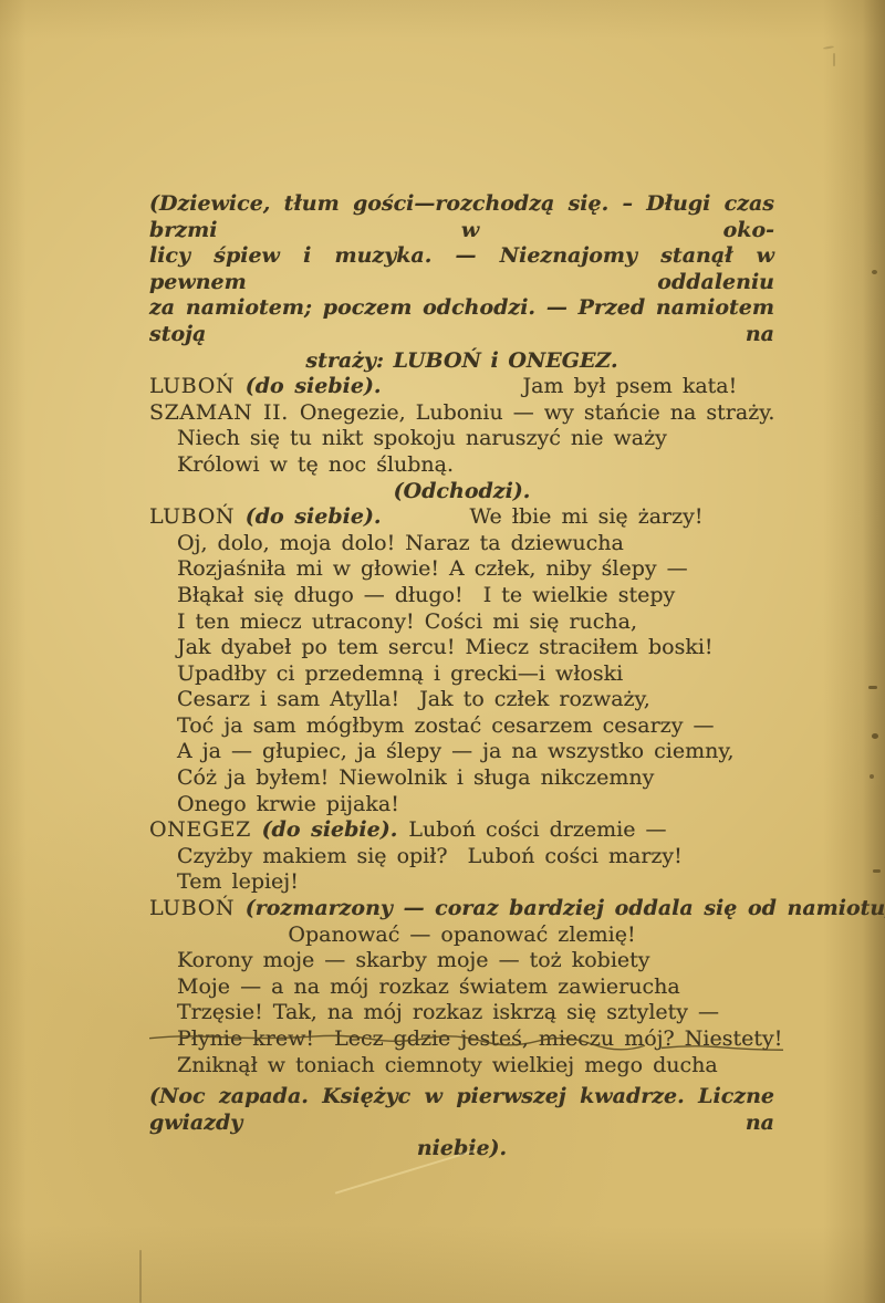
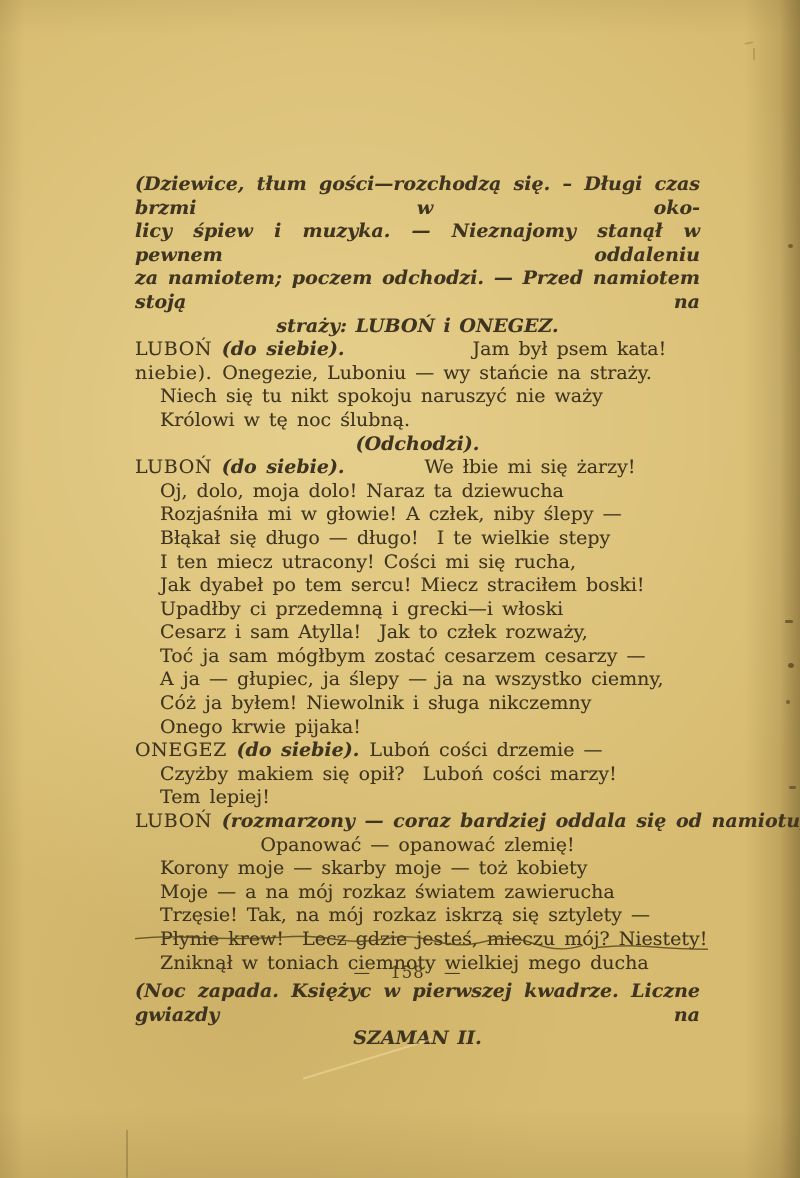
  (Dziewice, tłum gości—rozchodzą się. – Długi czas brzmi w oko-
  licy śpiew i muzyka. — Nieznajomy stanął w pewnem oddaleniu
  za namiotem; poczem odchodzi. — Przed namiotem stoją na
  straży: LUBOŃ i ONEGEZ.
  LUBOŃ (do siebie). Jam był psem kata!
- SZAMAN II. Onegezie, Luboniu — wy stańcie na straży.
+ niebie). Onegezie, Luboniu — wy stańcie na straży.
  Niech się tu nikt spokoju naruszyć nie waży
  Królowi w tę noc ślubną.
  (Odchodzi).
  LUBOŃ (do siebie). We łbie mi się żarzy!
  Oj, dolo, moja dolo! Naraz ta dziewucha
  Rozjaśniła mi w głowie! A człek, niby ślepy —
  Błąkał się długo — długo! I te wielkie stepy
  I ten miecz utracony! Cości mi się rucha,
  Jak dyabeł po tem sercu! Miecz straciłem boski!
  Upadłby ci przedemną i grecki—i włoski
  Cesarz i sam Atylla! Jak to człek rozważy,
  Toć ja sam mógłbym zostać cesarzem cesarzy —
  A ja — głupiec, ja ślepy — ja na wszystko ciemny,
  Cóż ja byłem! Niewolnik i sługa nikczemny
  Onego krwie pijaka!
  ONEGEZ (do siebie). Luboń cości drzemie —
  Czyżby makiem się opił? Luboń cości marzy!
  Tem lepiej!
  LUBOŃ (rozmarzony — coraz bardziej oddala się od namio
  Opanować — opanować zlemię!
  Korony moje — skarby moje — toż kobiety
  Moje — a na mój rozkaz światem zawierucha
  Trzęsie! Tak, na mój rozkaz iskrzą się sztylety —
  Płynie krew! Lecz gdzie jesteś, mieczu mój? Niestety!
  Zniknął w toniach ciemnoty wielkiej mego ducha
  (Noc zapada. Księżyc w pierwszej kwadrze. Liczne gwiazdy na
- niebie).
+ SZAMAN II.
+ — 158 —
